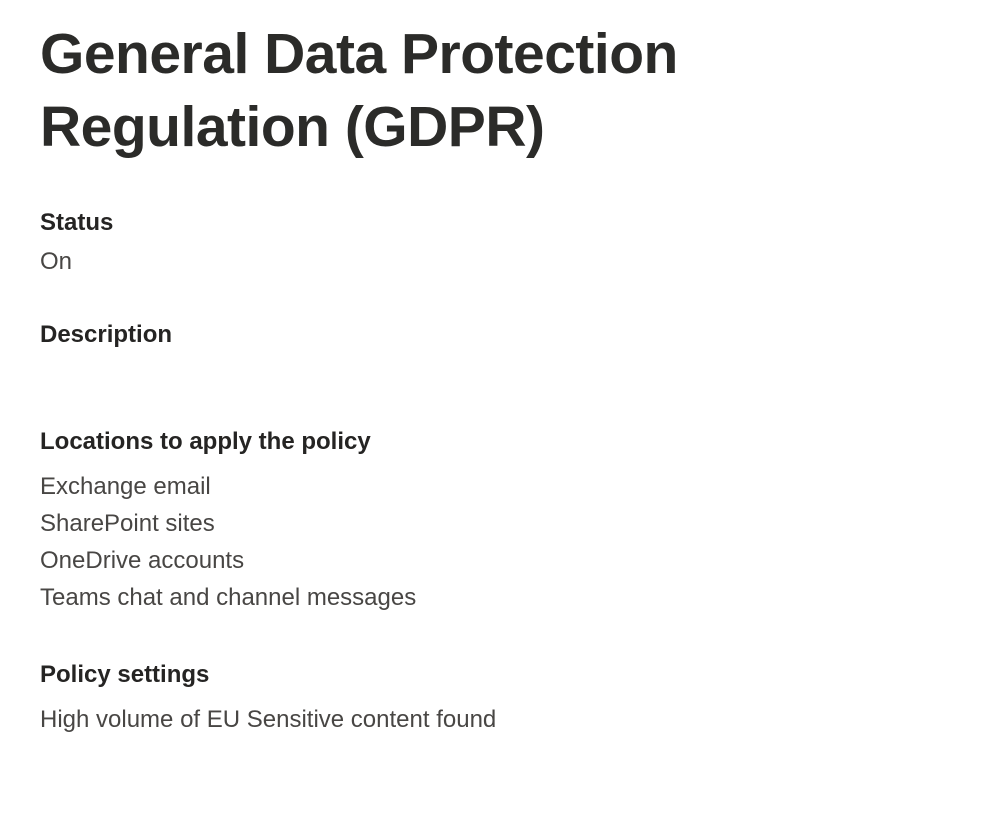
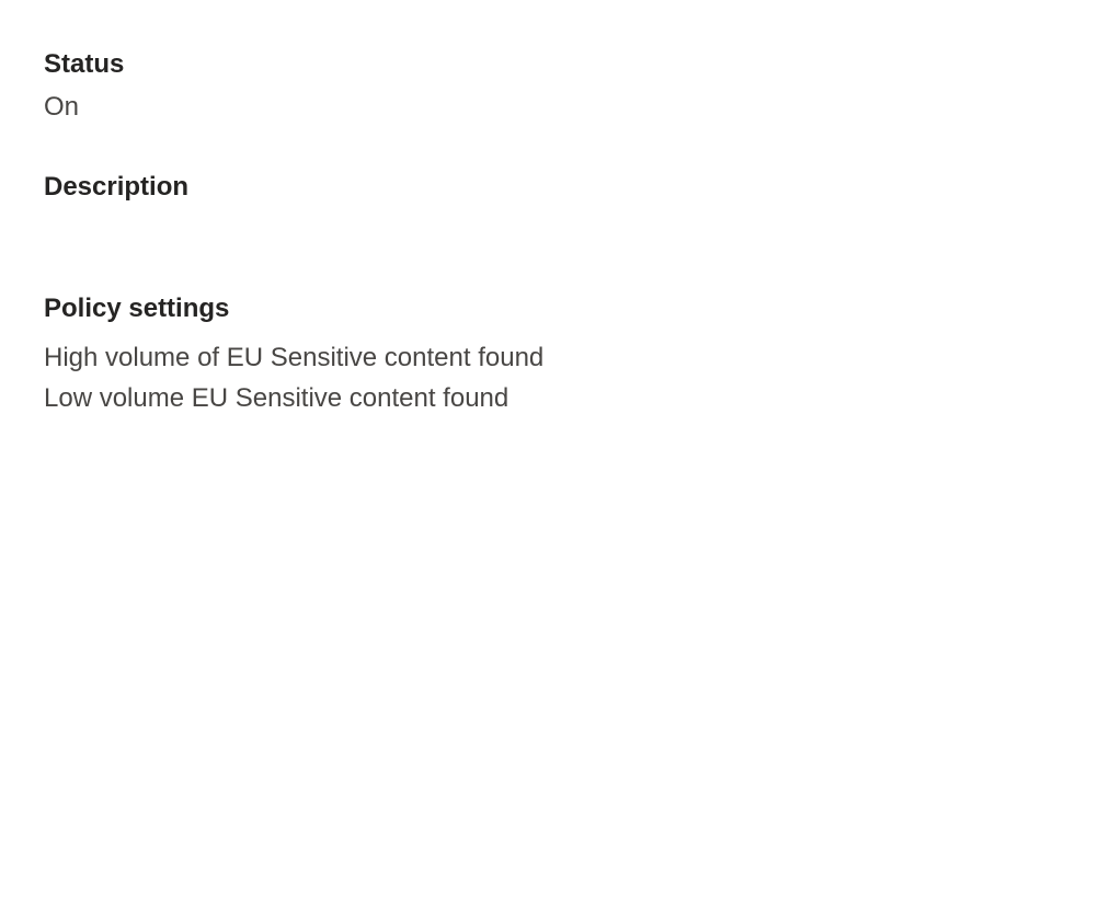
- General Data Protection Regulation (GDPR)
  Status
  On
  Description
- Locations to apply the policy
- Exchange email
- SharePoint sites
- OneDrive accounts
- Teams chat and channel messages
  Policy settings
  High volume of EU Sensitive content found
+ Low volume EU Sensitive content found
